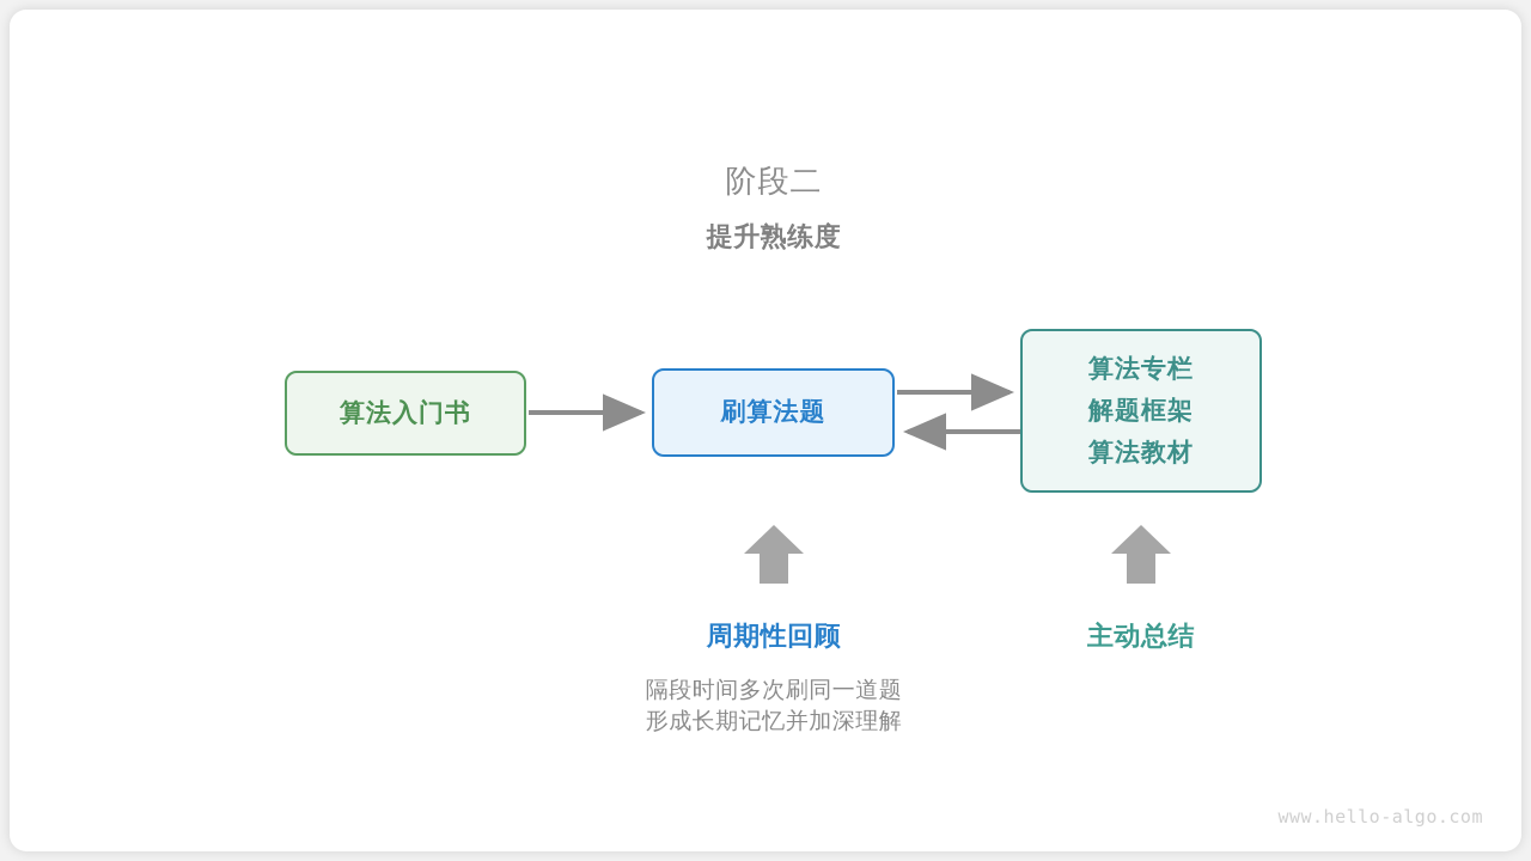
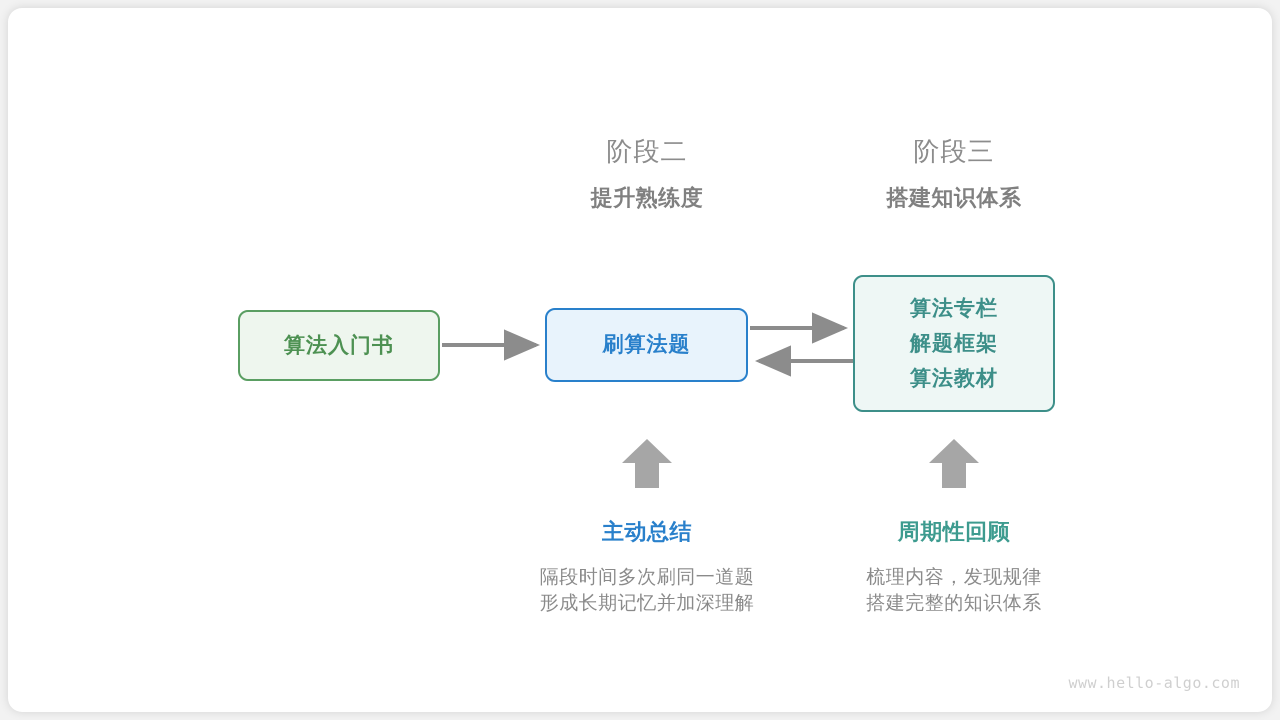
  阶段二
  提升熟练度
+ 阶段三
+ 搭建知识体系
  算法入门书
  刷算法题
  算法专栏
  解题框架
  算法教材
- 周期性回顾
+ 主动总结
  隔段时间多次刷同一道题
  形成长期记忆并加深理解
- 主动总结
+ 周期性回顾
+ 梳理内容，发现规律
+ 搭建完整的知识体系
  www.hello-algo.com
